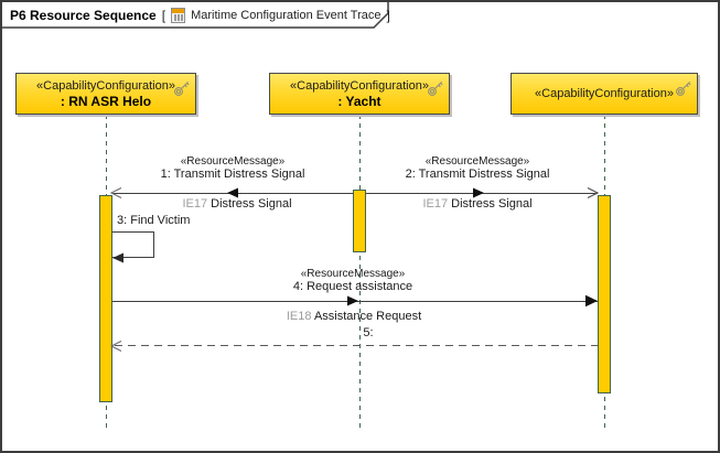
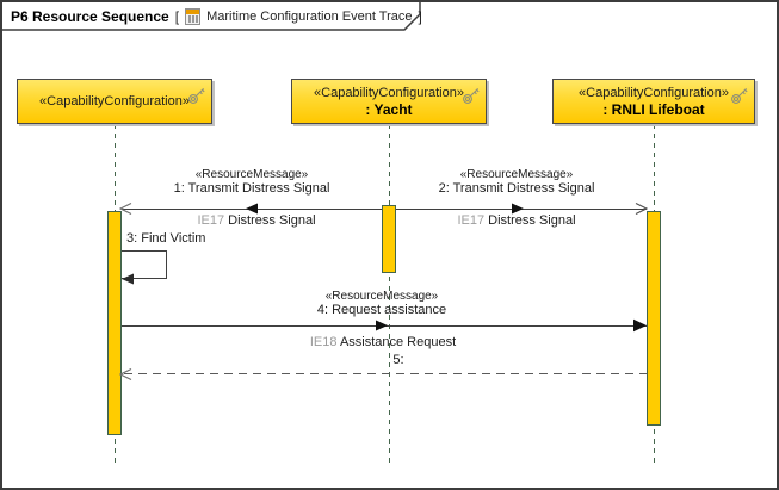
  P6 Resource Sequence
  [
  Maritime Configuration Event Trace
  ]
  «CapabilityConfiguration»
- : RN ASR Helo
  «CapabilityConfiguration»
  : Yacht
  «CapabilityConfiguration»
+ : RNLI Lifeboat
  «ResourceMessage»
  1: Transmit Distress Signal
  IE17 Distress Signal
  «ResourceMessage»
  2: Transmit Distress Signal
  IE17 Distress Signal
  3: Find Victim
  «ResourceMessage»
  4: Request assistance
  IE18 Assistance Request
  5:
